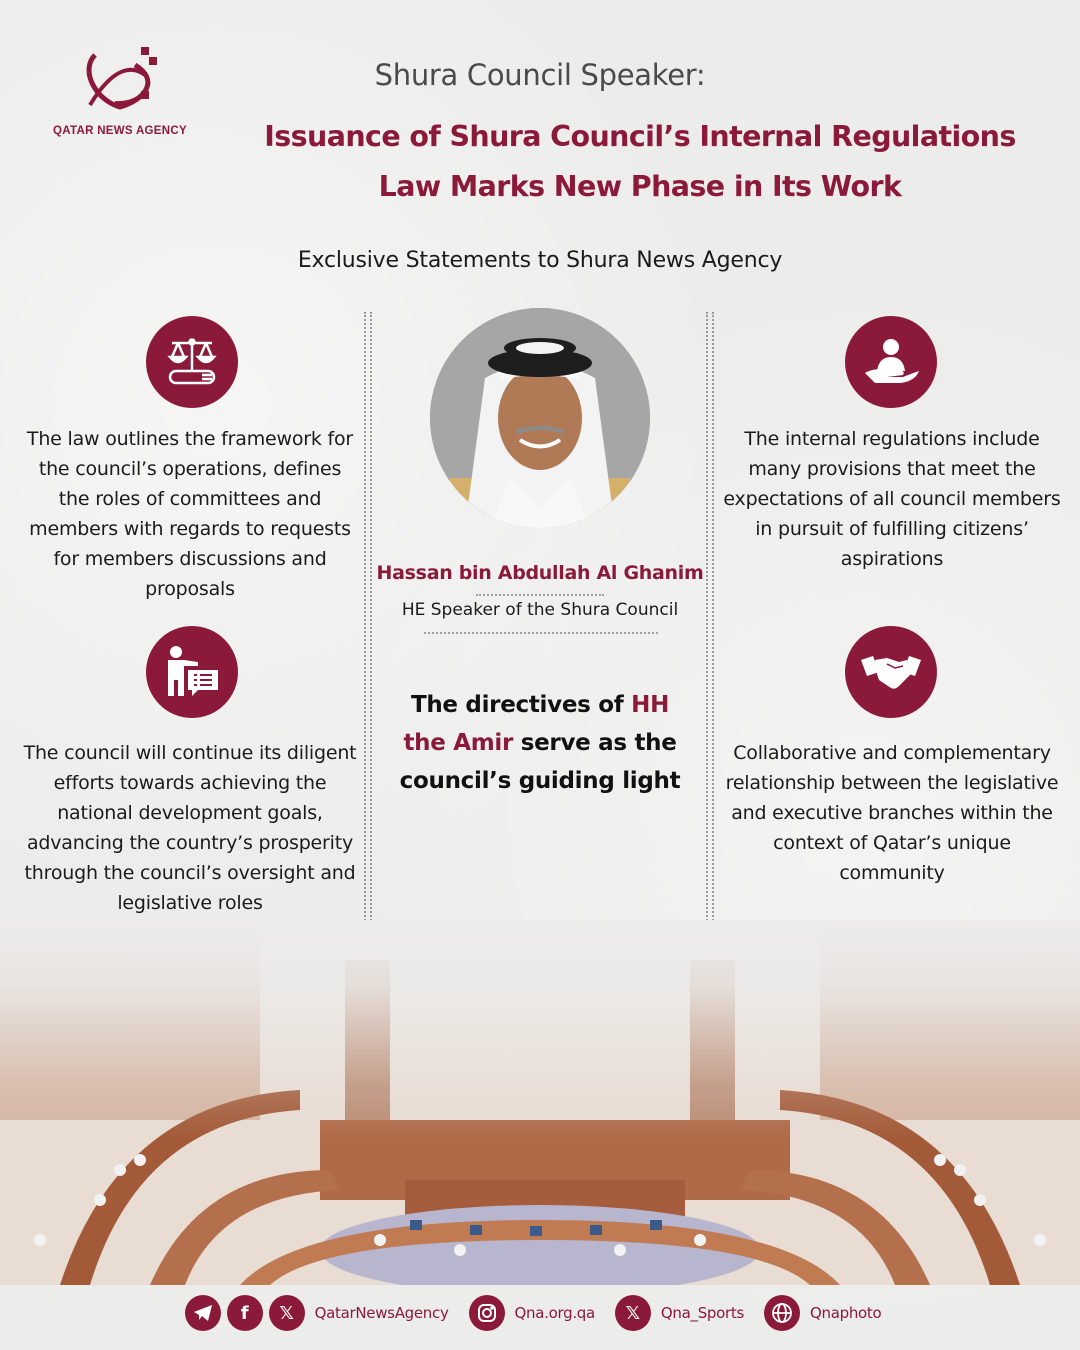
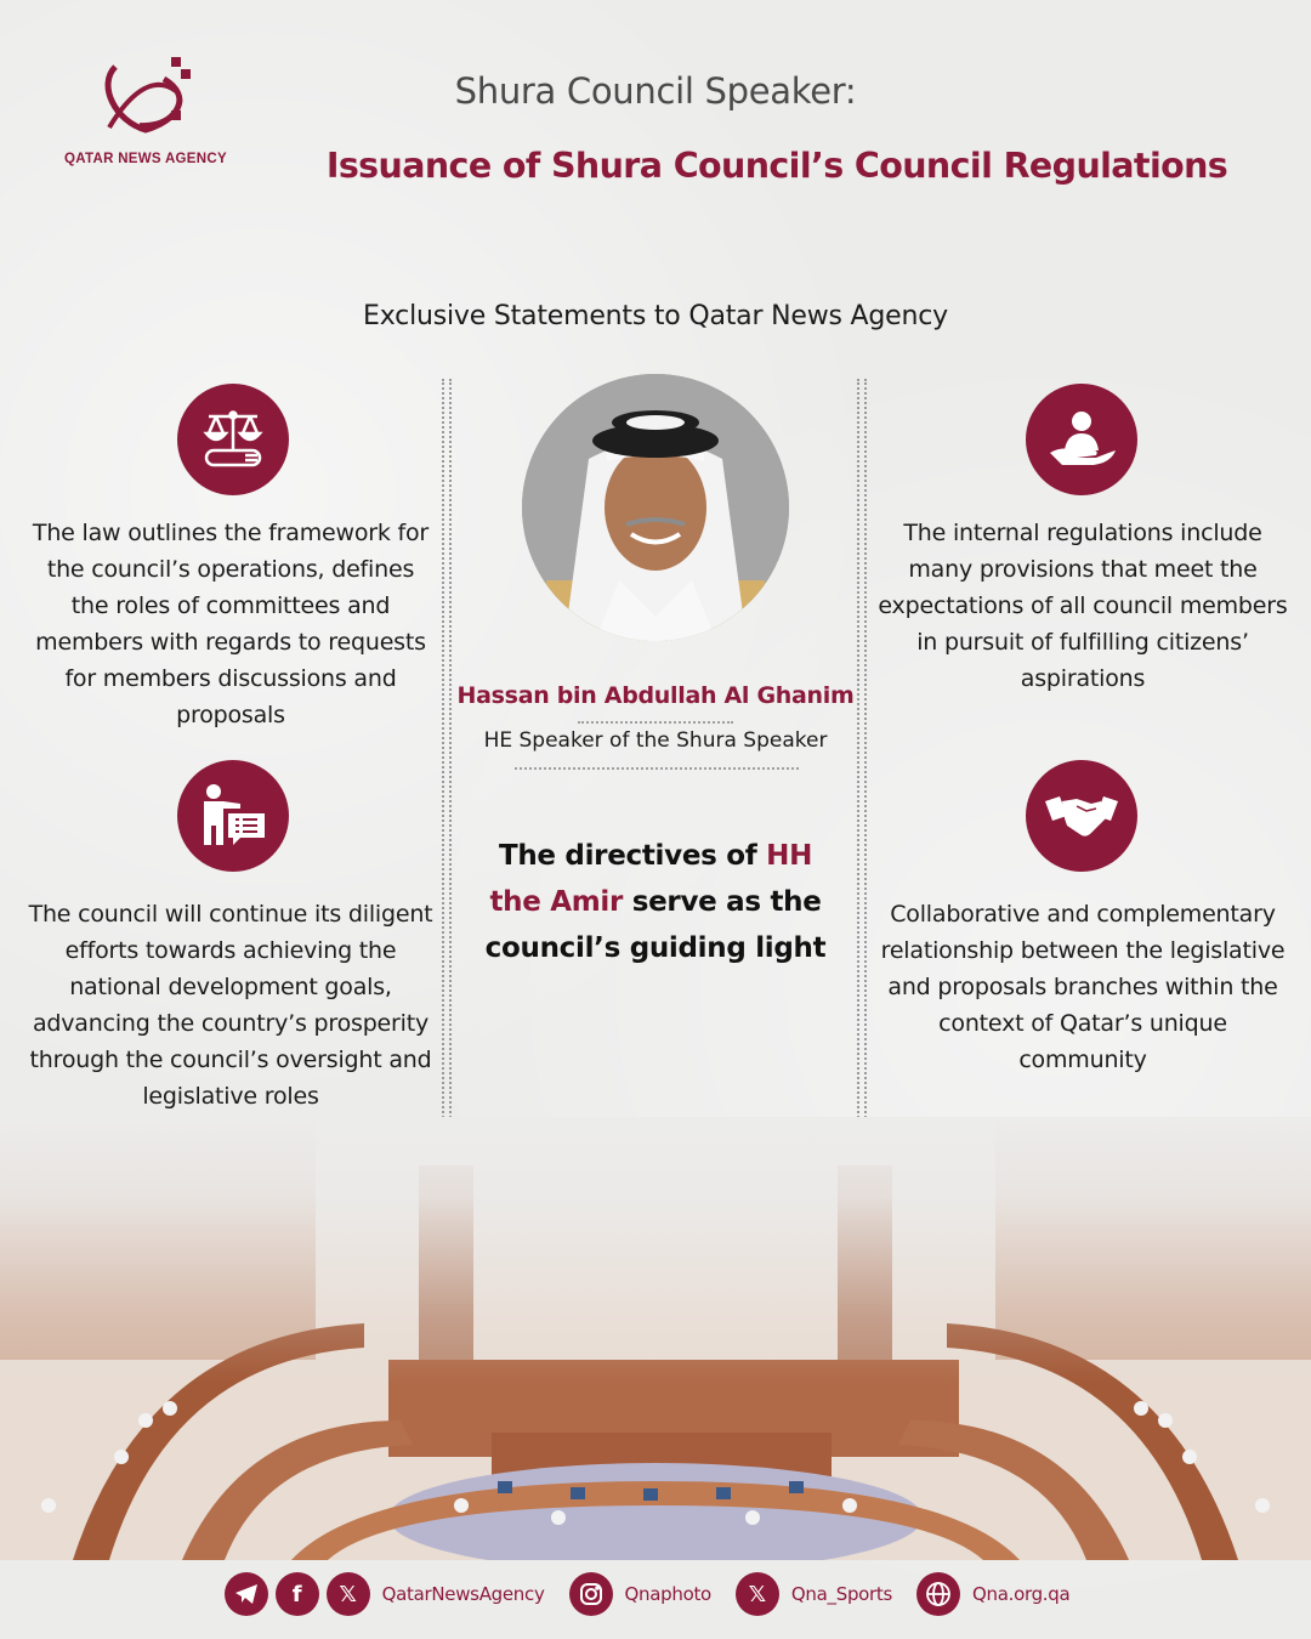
  QATAR NEWS AGENCY
  Shura Council Speaker:
- Issuance of Shura Council’s Internal Regulations
+ Issuance of Shura Council’s Council Regulations
- Law Marks New Phase in Its Work
- Exclusive Statements to Shura News Agency
+ Exclusive Statements to Qatar News Agency
  The law outlines the framework for the council’s operations, defines the roles of committees and members with regards to requests for members discussions and proposals
  The internal regulations include many provisions that meet the expectations of all council members in pursuit of fulfilling citizens’ aspirations
  The council will continue its diligent efforts towards achieving the national development goals, advancing the country’s prosperity through the council’s oversight and legislative roles
- Collaborative and complementary relationship between the legislative and executive branches within the context of Qatar’s unique community
+ Collaborative and complementary relationship between the legislative and proposals branches within the context of Qatar’s unique community
  Hassan bin Abdullah Al Ghanim
- HE Speaker of the Shura Council
+ HE Speaker of the Shura Speaker
  The directives of HH the Amir serve as the council’s guiding light
  f
  𝕏
  QatarNewsAgency
- Qna.org.qa
+ Qnaphoto
  𝕏
  Qna_Sports
- Qnaphoto
+ Qna.org.qa
